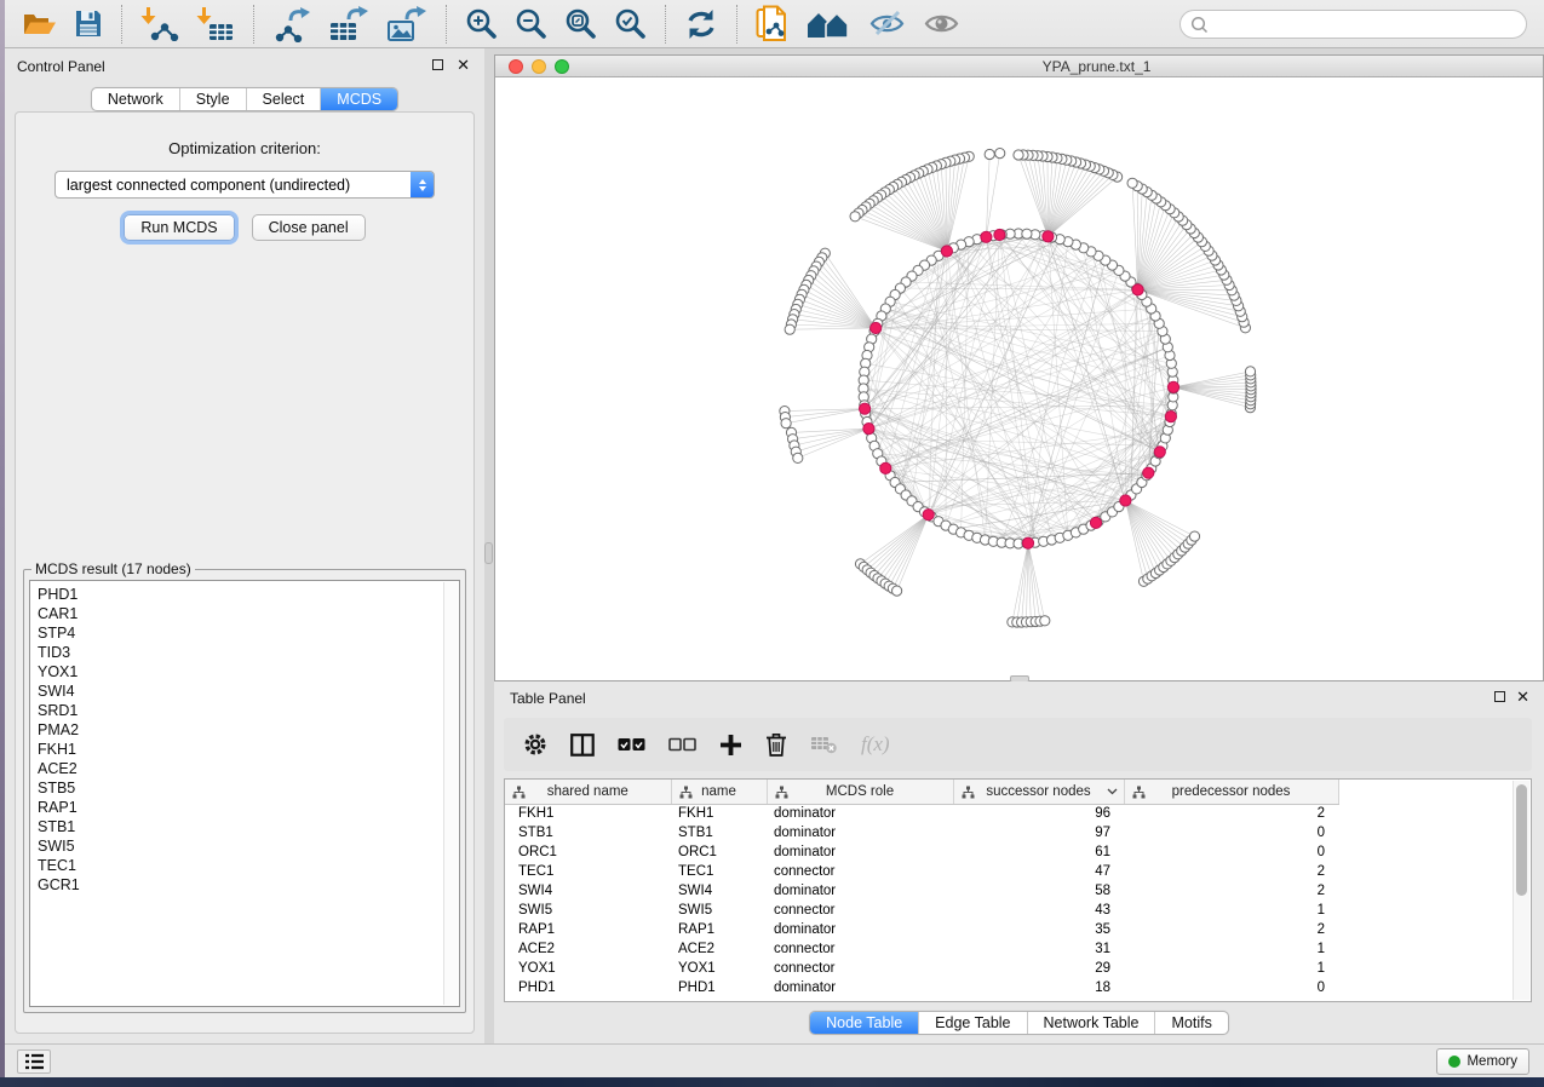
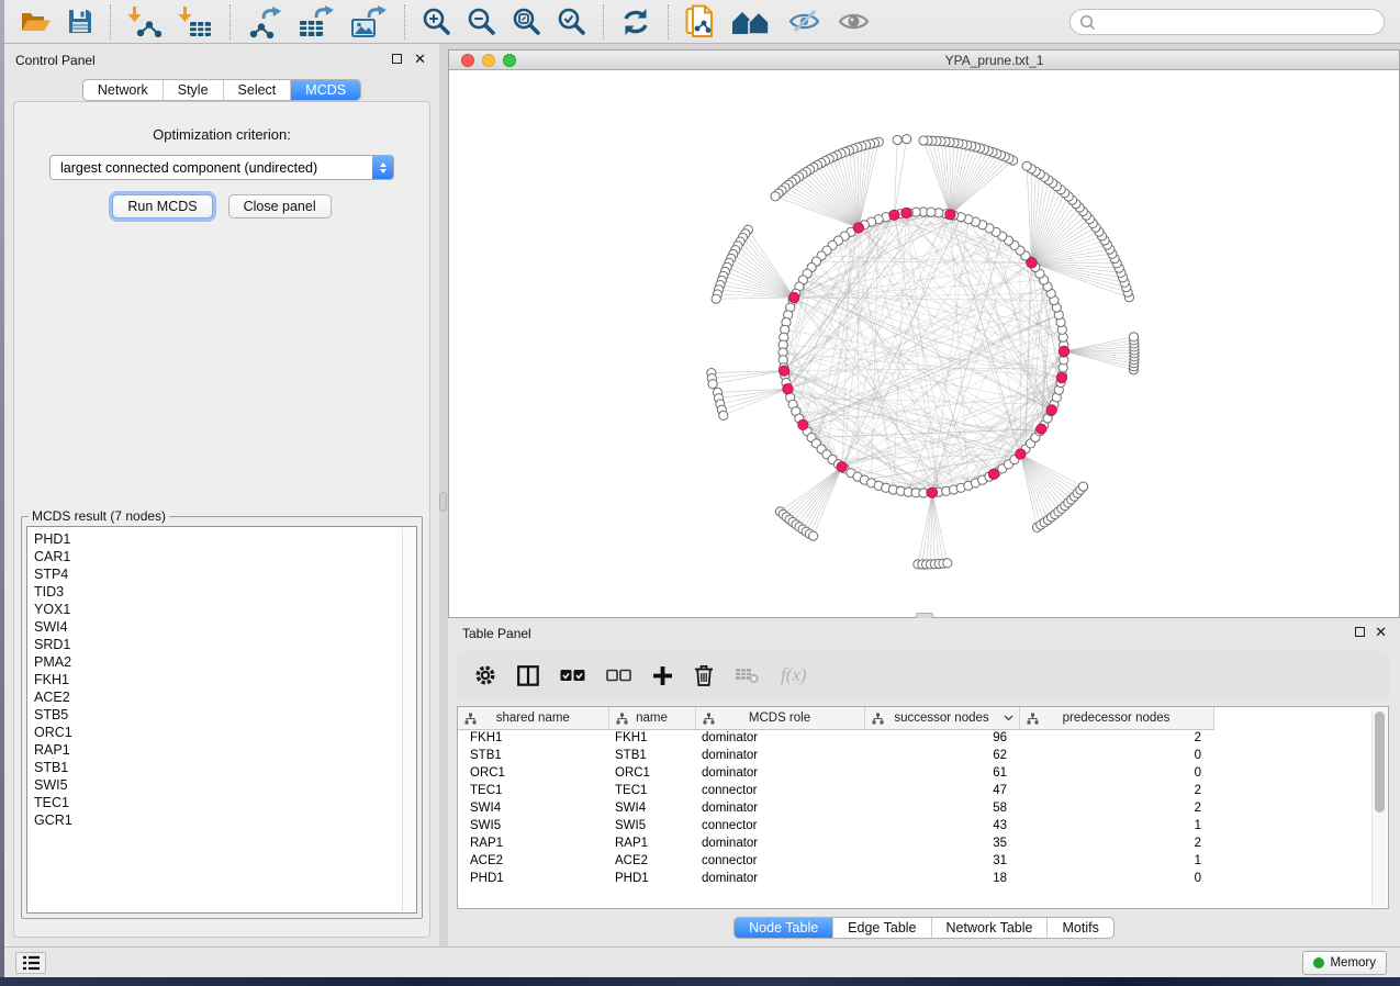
  Control Panel
  ✕
  Network
  Style
  Select
  MCDS
  Optimization criterion:
  largest connected component (undirected)
  Run MCDS
  Close panel
- MCDS result (17 nodes)
+ MCDS result (7 nodes)
  PHD1
  CAR1
  STP4
  TID3
  YOX1
  SWI4
  SRD1
  PMA2
  FKH1
  ACE2
  STB5
+ ORC1
  RAP1
  STB1
  SWI5
  TEC1
  GCR1
  YPA_prune.txt_1
  Table Panel
  ✕
  f(x)
  shared name	name	MCDS role	successor nodes	predecessor nodes
  FKH1	FKH1	dominator	96	2
- STB1	STB1	dominator	97	0
+ STB1	STB1	dominator	62	0
  ORC1	ORC1	dominator	61	0
  TEC1	TEC1	connector	47	2
  SWI4	SWI4	dominator	58	2
  SWI5	SWI5	connector	43	1
  RAP1	RAP1	dominator	35	2
  ACE2	ACE2	connector	31	1
- YOX1	YOX1	connector	29	1
  PHD1	PHD1	dominator	18	0
  Node Table
  Edge Table
  Network Table
  Motifs
  Memory
